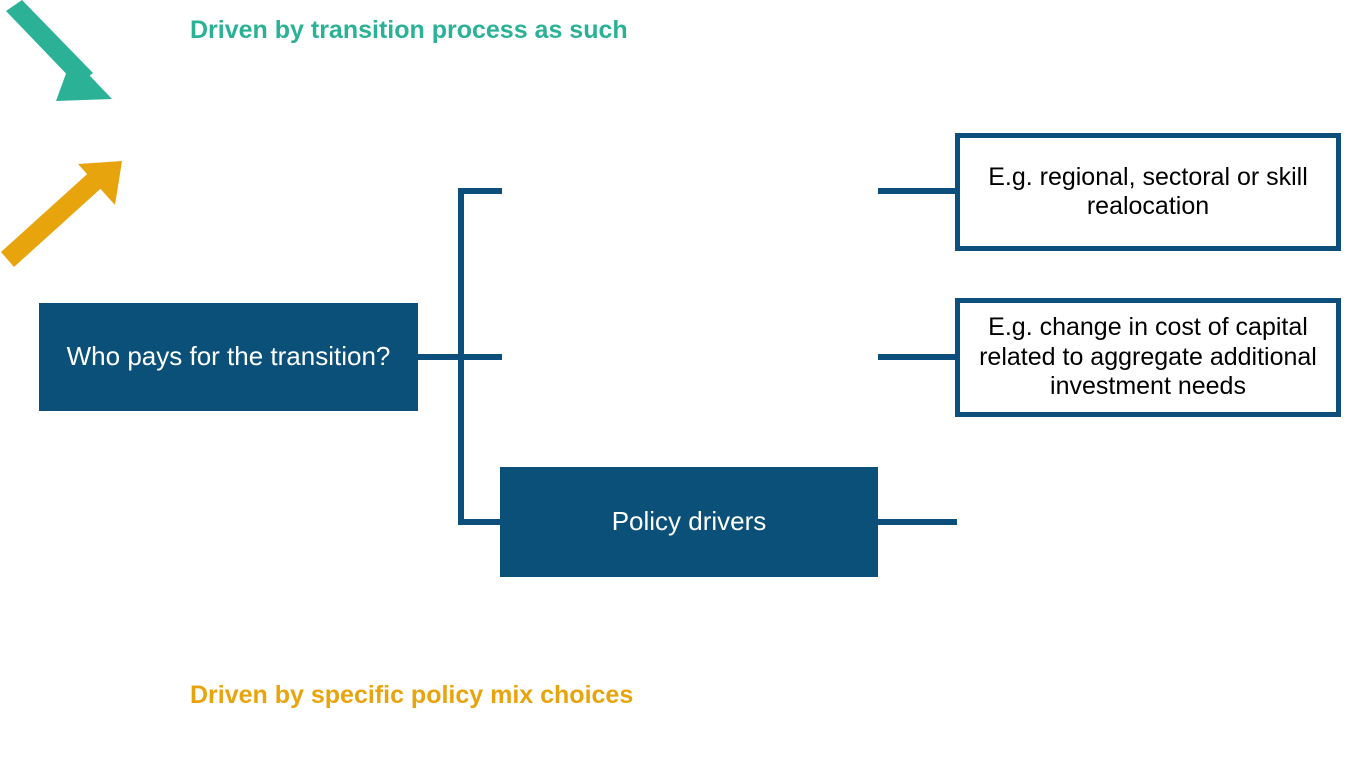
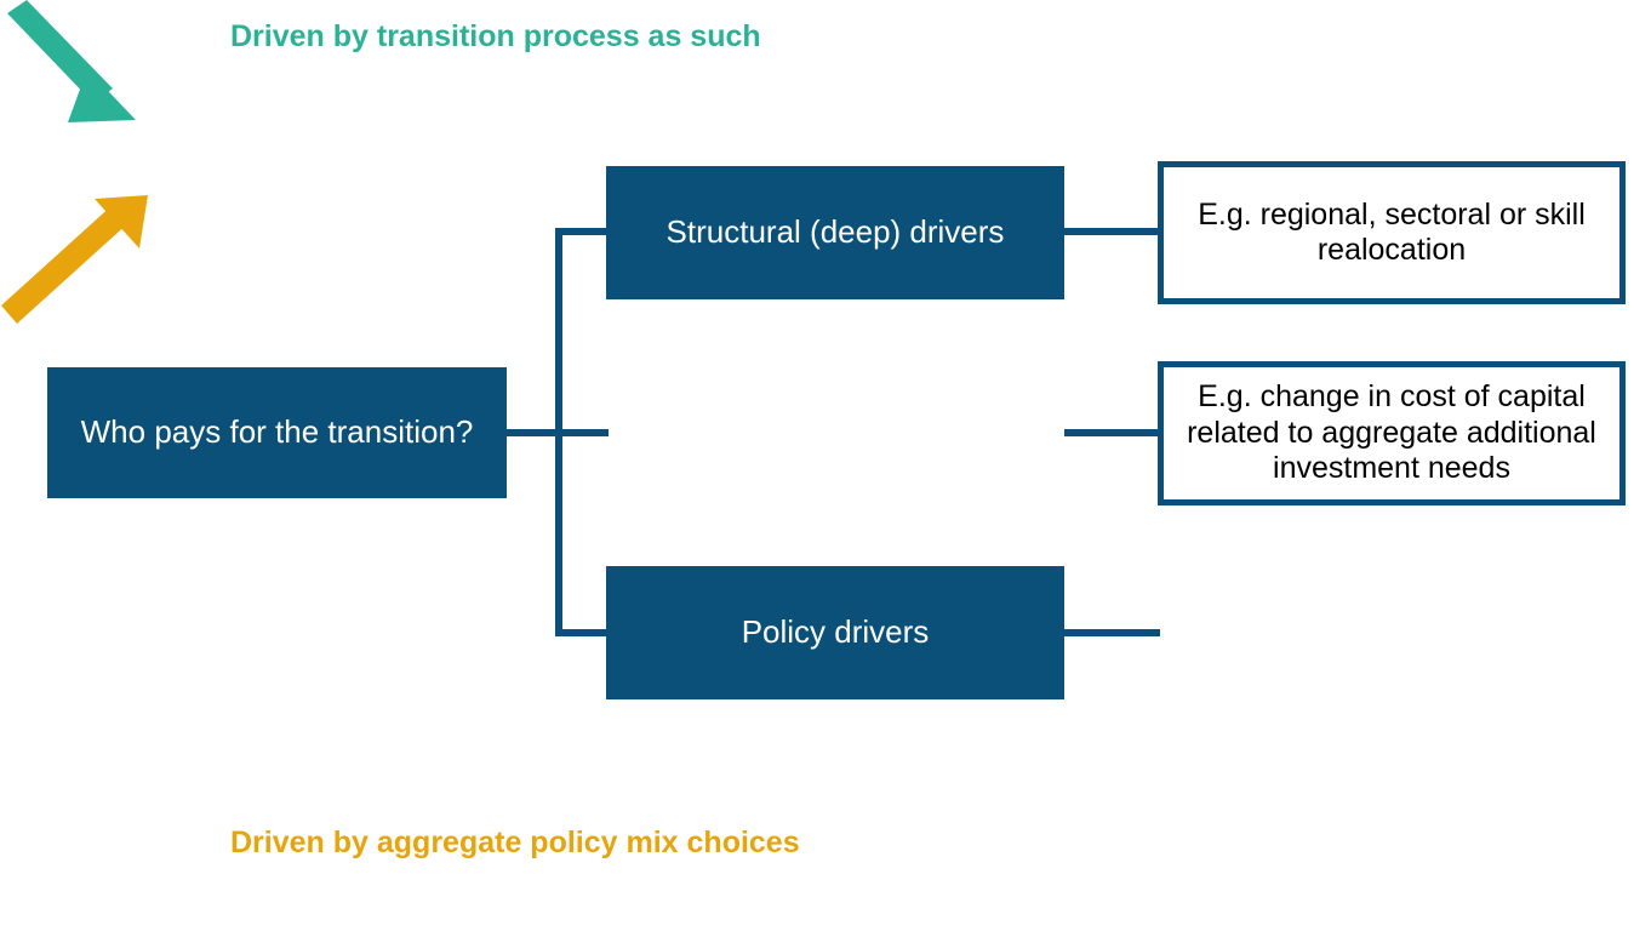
  Driven by transition process as such
  Who pays for the transition?
+ Structural (deep) drivers
  Policy drivers
  E.g. regional, sectoral or skill realocation
  E.g. change in cost of capital related to aggregate additional investment needs
- Driven by specific policy mix choices
+ Driven by aggregate policy mix choices
